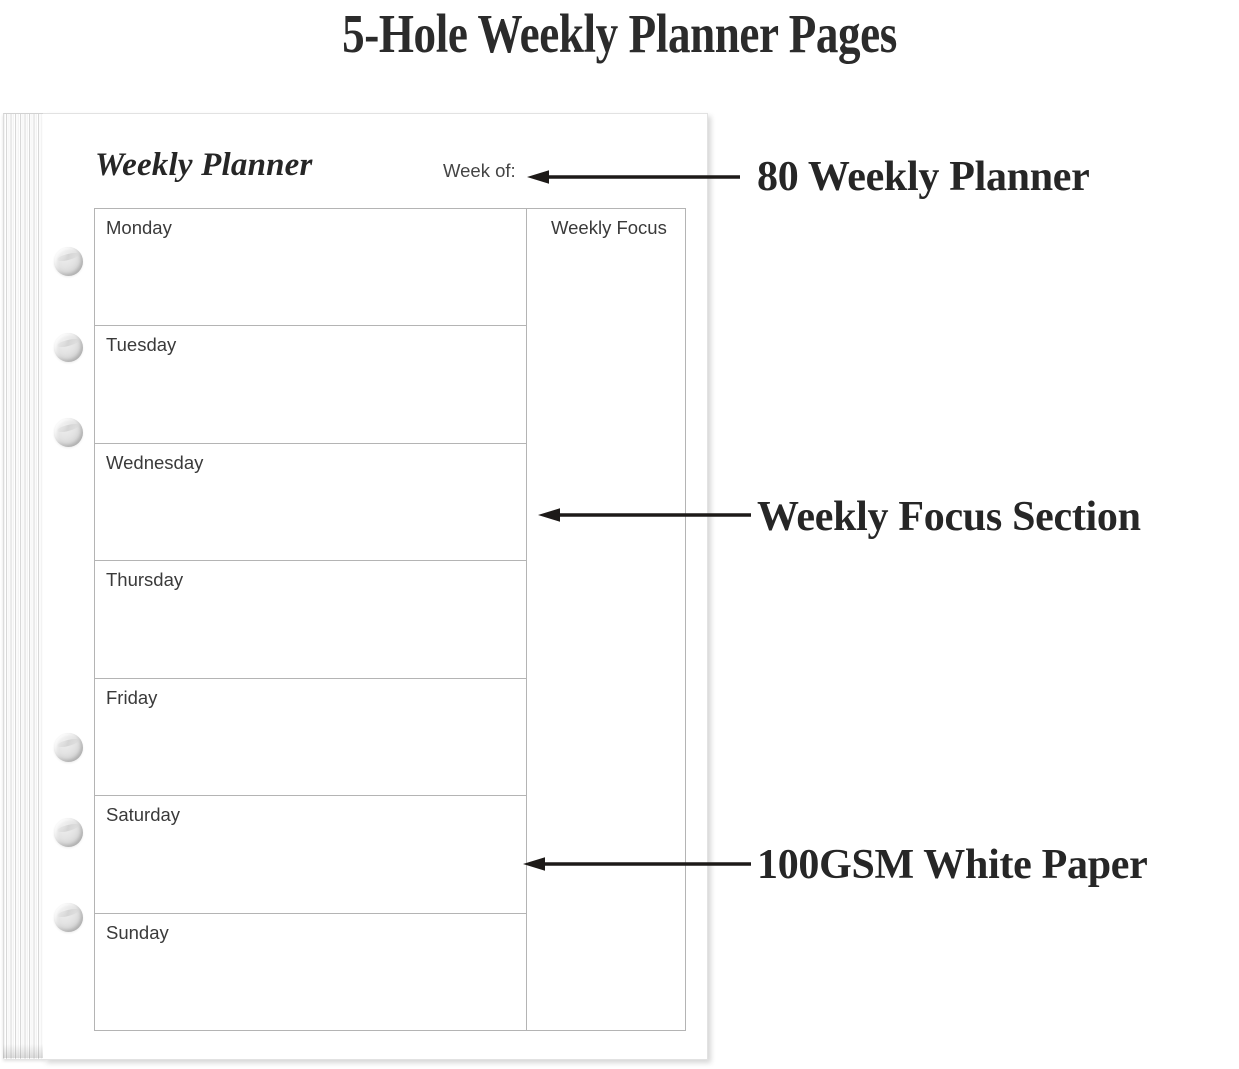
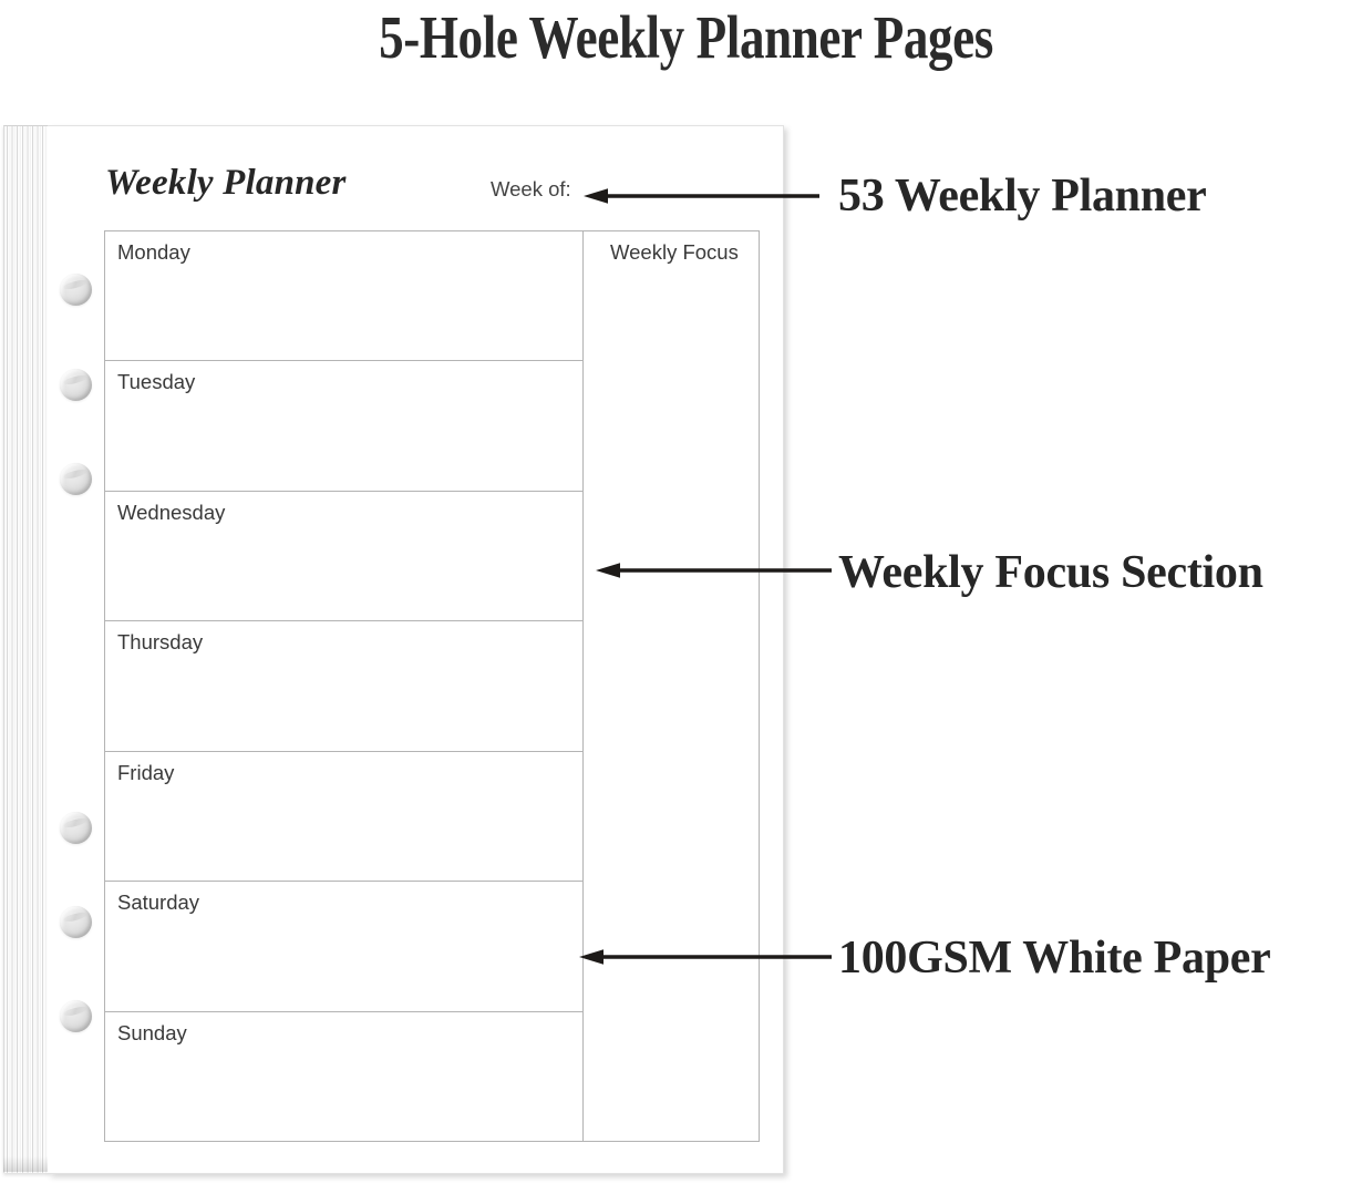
  5-Hole Weekly Planner Pages
  Weekly Planner
  Week of:
  Monday
  Tuesday
  Wednesday
  Thursday
  Friday
  Saturday
  Sunday
  Weekly Focus
- 80 Weekly Planner
+ 53 Weekly Planner
  Weekly Focus Section
  100GSM White Paper
